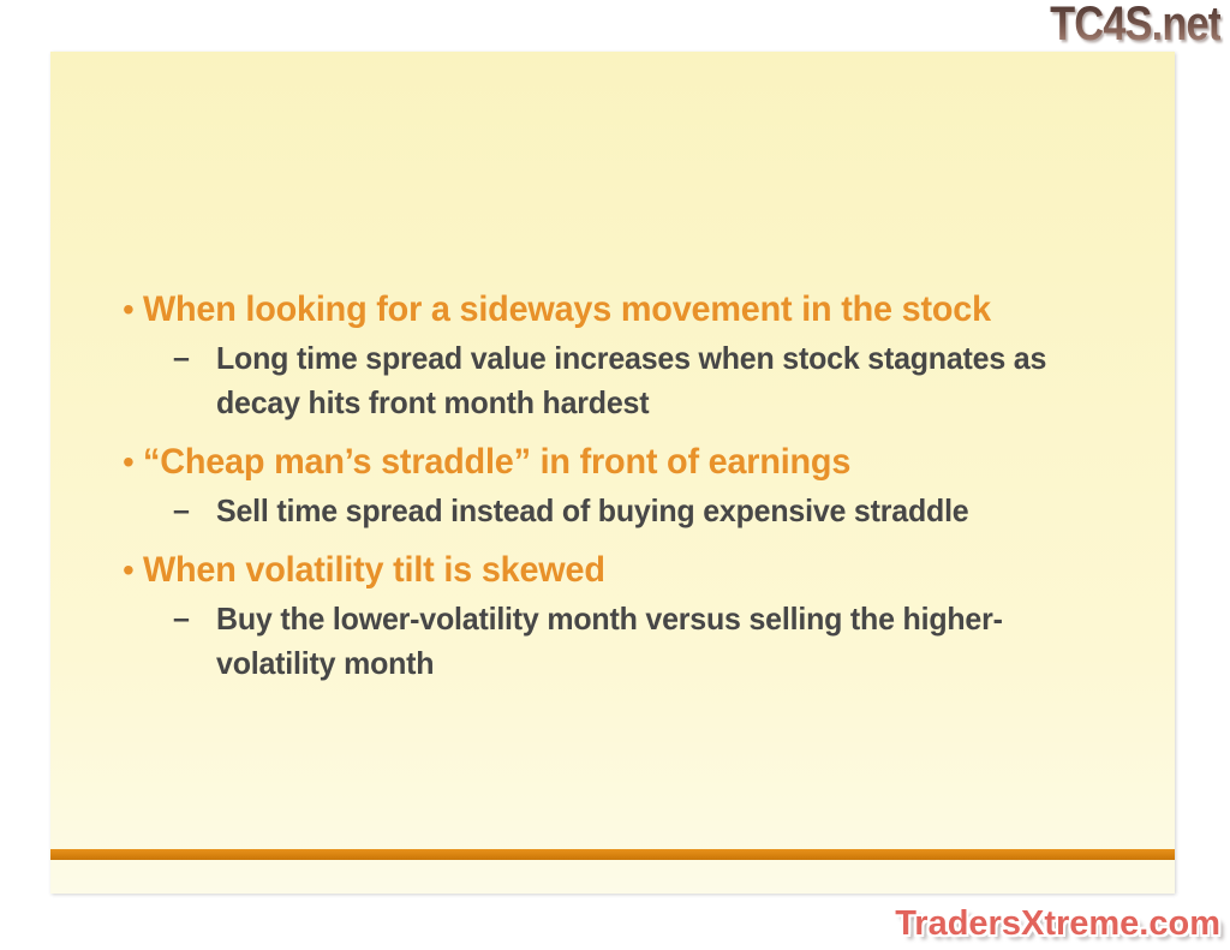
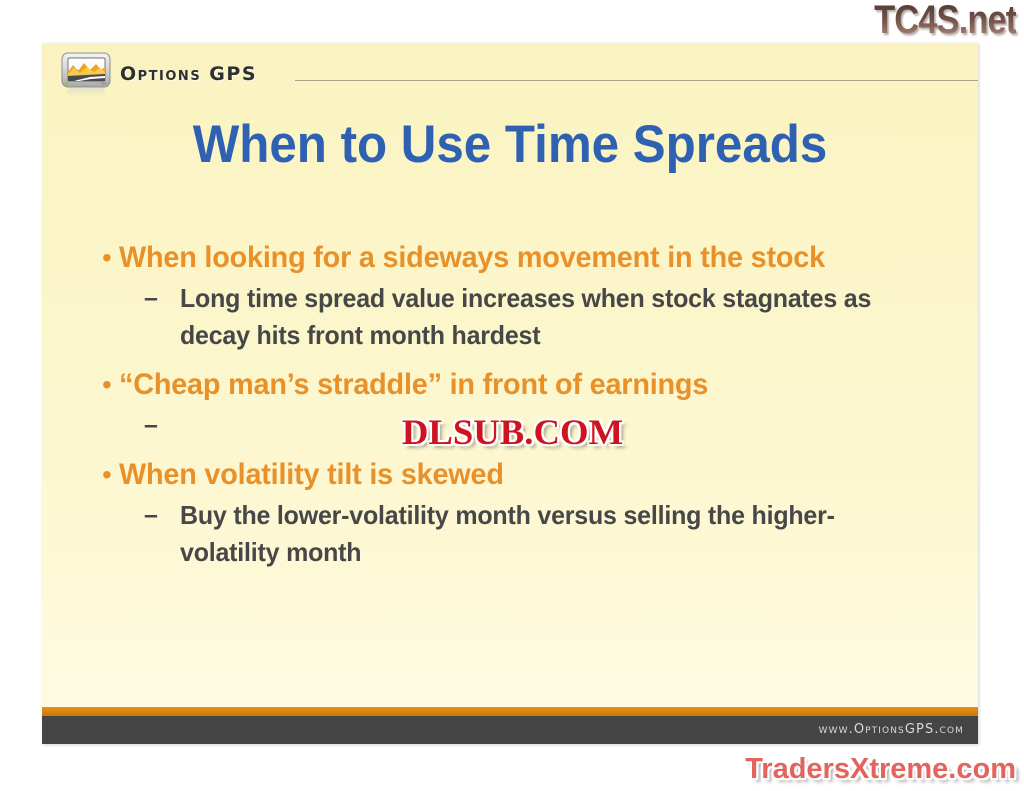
  TC4S.net
+ Options GPS
+ When to Use Time Spreads
  •
  When looking for a sideways movement in the stock
  –
  Long time spread value increases when stock stagnates as decay hits front month hardest
  •
  “Cheap man’s straddle” in front of earnings
  –
- Sell time spread instead of buying expensive straddle
  •
  When volatility tilt is skewed
  –
  Buy the lower-volatility month versus selling the higher-volatility month
+ www.OptionsGPS.com
+ DLSUB.COM
  TradersXtreme.com
